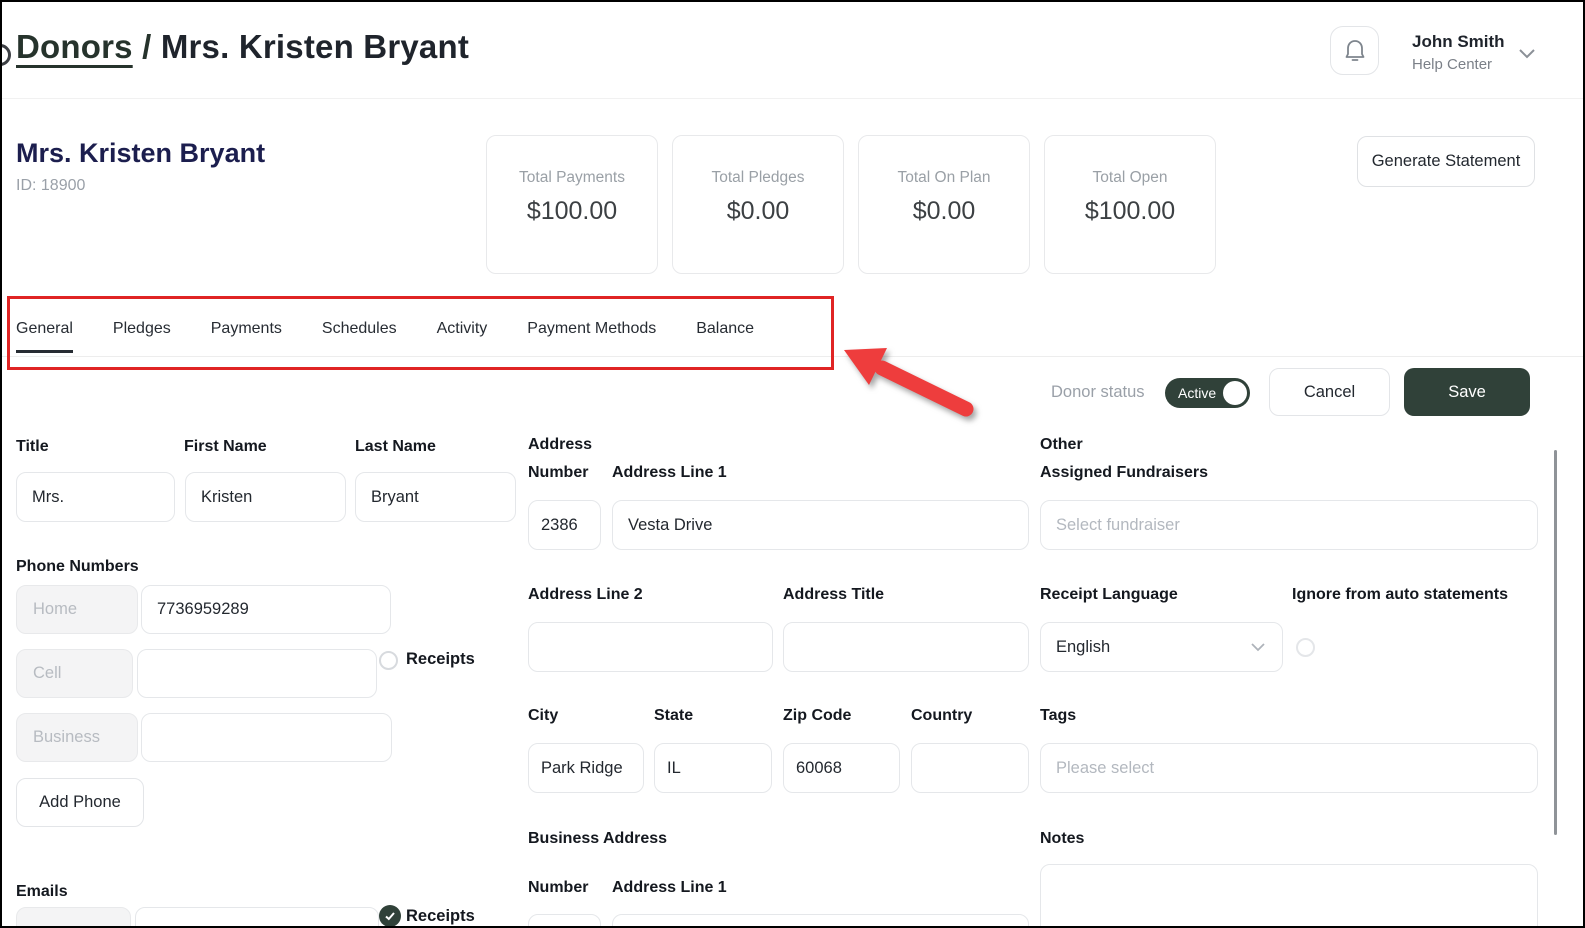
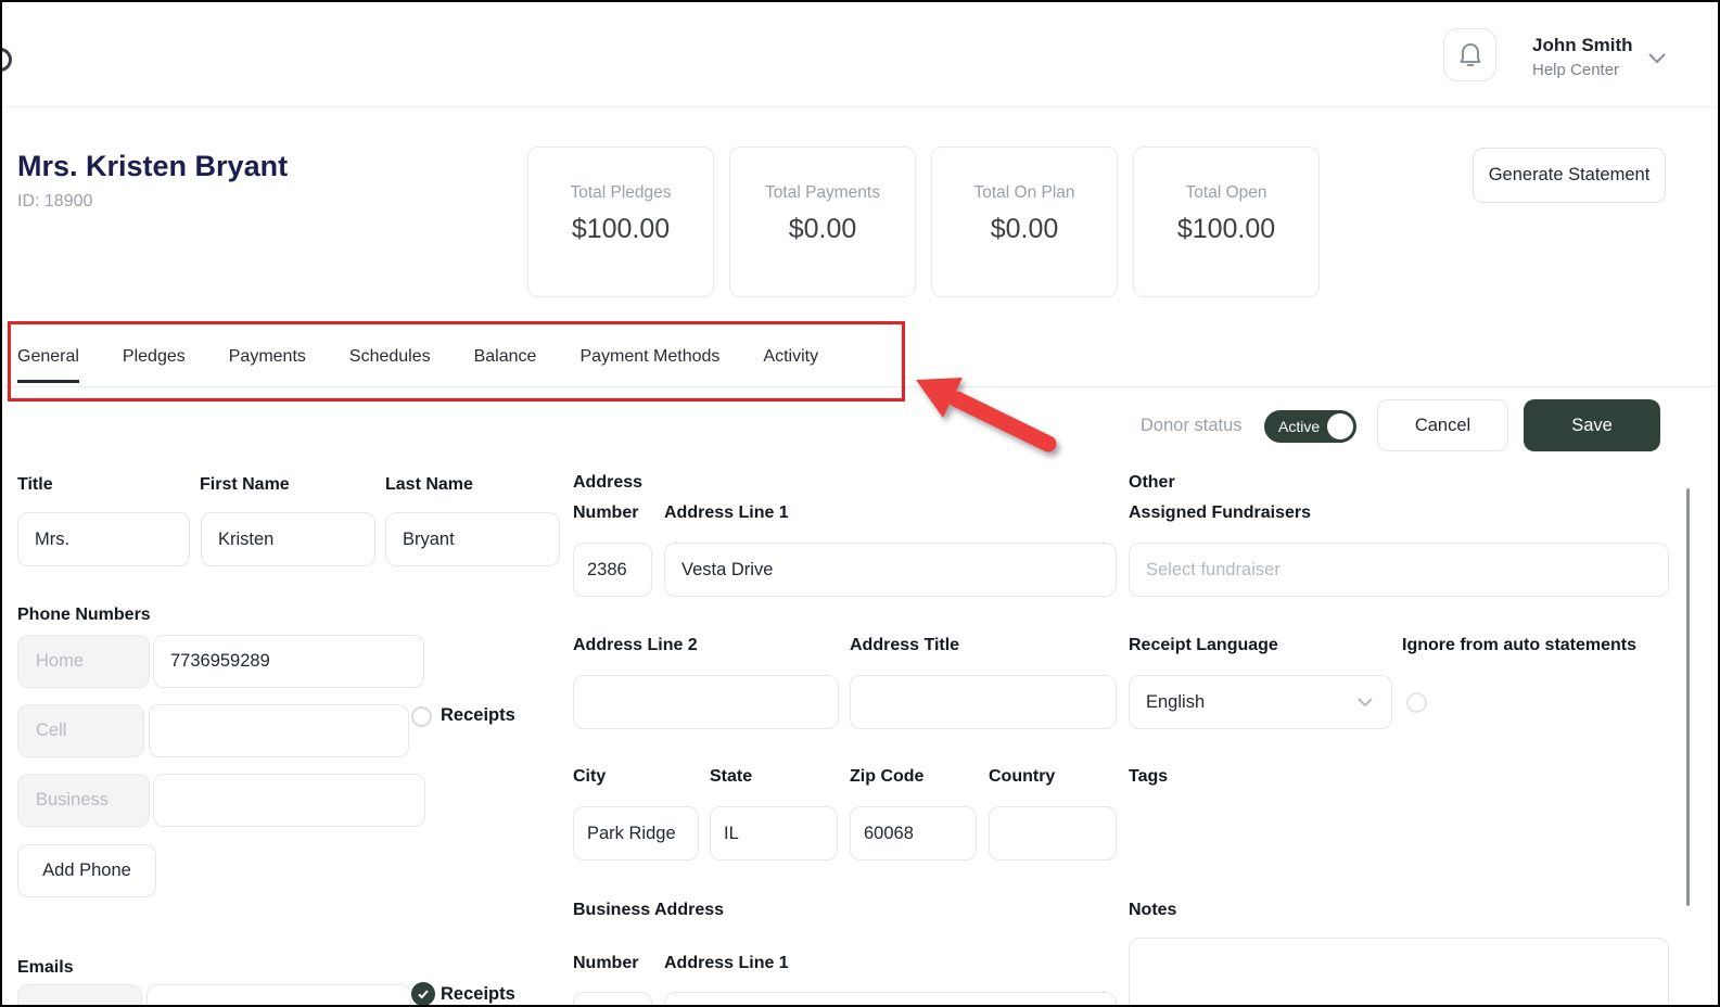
- Donors / Mrs. Kristen Bryant
  John Smith
  Help Center
  Mrs. Kristen Bryant
  ID: 18900
- Total Payments
+ Total Pledges
  $100.00
- Total Pledges
+ Total Payments
  $0.00
  Total On Plan
  $0.00
  Total Open
  $100.00
  Generate Statement
  General
  Pledges
  Payments
  Schedules
- Activity
+ Balance
  Payment Methods
- Balance
+ Activity
  Donor status
  Active
  Cancel
  Save
  Title
  First Name
  Last Name
  Mrs.
  Kristen
  Bryant
  Phone Numbers
  Home
  7736959289
  Cell
  Receipts
  Business
  Add Phone
  Emails
  Receipts
  Address
  Number
  Address Line 1
  2386
  Vesta Drive
  Address Line 2
  Address Title
  City
  State
  Zip Code
  Country
  Park Ridge
  IL
  60068
  Business Address
  Number
  Address Line 1
  Other
  Assigned Fundraisers
  Select fundraiser
  Receipt Language
  Ignore from auto statements
  English
  Tags
- Please select
  Notes
